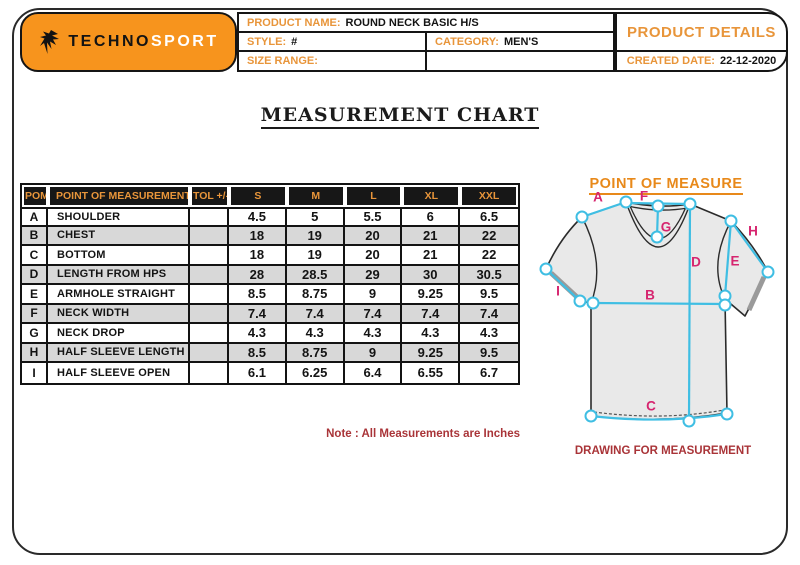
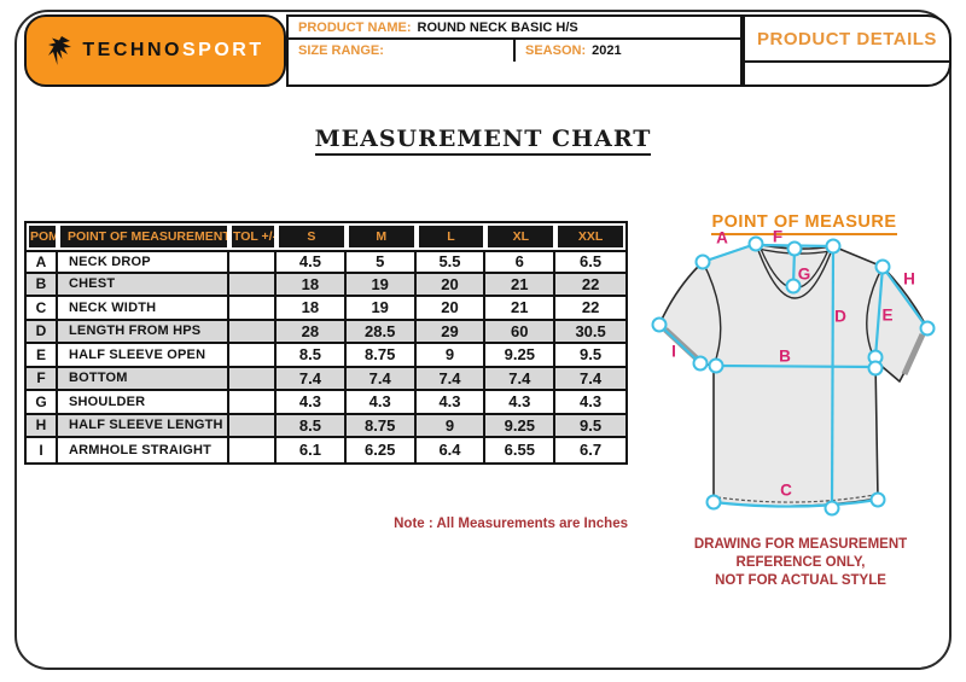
  TECHNOSPORT
  PRODUCT NAME:
  ROUND NECK BASIC H/S
- STYLE:
- #
- CATEGORY:
- MEN'S
  SIZE RANGE:
+ SEASON:
+ 2021
  PRODUCT DETAILS
- CREATED DATE:
- 22-12-2020
  MEASUREMENT CHART
  POM	POINT OF MEASUREMENT	TOL +/-	S	M	L	XL	XXL
- A	SHOULDER		4.5	5	5.5	6	6.5
+ A	NECK DROP		4.5	5	5.5	6	6.5
  B	CHEST		18	19	20	21	22
- C	BOTTOM		18	19	20	21	22
+ C	NECK WIDTH		18	19	20	21	22
- D	LENGTH FROM HPS		28	28.5	29	30	30.5
+ D	LENGTH FROM HPS		28	28.5	29	60	30.5
- E	ARMHOLE STRAIGHT		8.5	8.75	9	9.25	9.5
+ E	HALF SLEEVE OPEN		8.5	8.75	9	9.25	9.5
- F	NECK WIDTH		7.4	7.4	7.4	7.4	7.4
+ F	BOTTOM		7.4	7.4	7.4	7.4	7.4
- G	NECK DROP		4.3	4.3	4.3	4.3	4.3
+ G	SHOULDER		4.3	4.3	4.3	4.3	4.3
  H	HALF SLEEVE LENGTH		8.5	8.75	9	9.25	9.5
- I	HALF SLEEVE OPEN		6.1	6.25	6.4	6.55	6.7
+ I	ARMHOLE STRAIGHT		6.1	6.25	6.4	6.55	6.7
  Note : All Measurements are Inches
  POINT OF MEASURE
  A
  F
  G
  D
  E
  H
  B
  C
  I
  DRAWING FOR MEASUREMENT
+ REFERENCE ONLY,
+ NOT FOR ACTUAL STYLE
